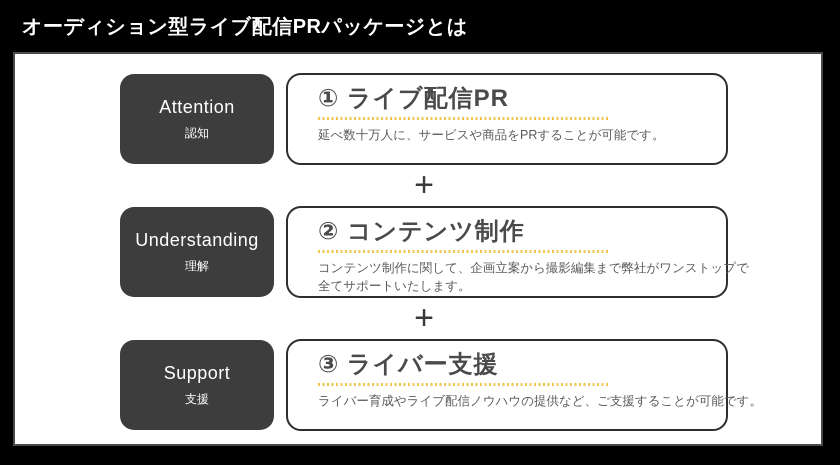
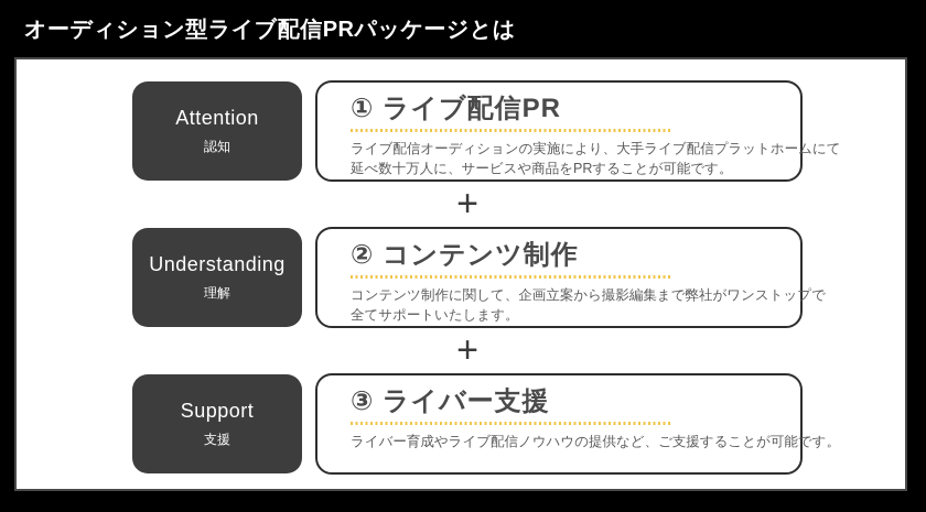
  オーディション型ライブ配信PRパッケージとは
  Attention
  認知
  ① ライブ配信PR
+ ライブ配信オーディションの実施により、大手ライブ配信プラットホームにて
  延べ数十万人に、サービスや商品をPRすることが可能です。
  +
  Understanding
  理解
  ② コンテンツ制作
  コンテンツ制作に関して、企画立案から撮影編集まで弊社がワンストップで
  全てサポートいたします。
  +
  Support
  支援
  ③ ライバー支援
  ライバー育成やライブ配信ノウハウの提供など、ご支援することが可能です。
